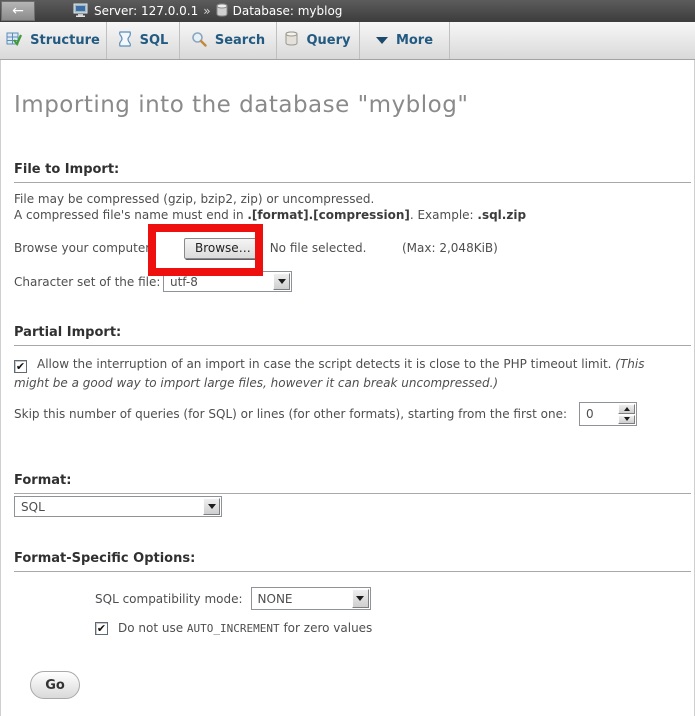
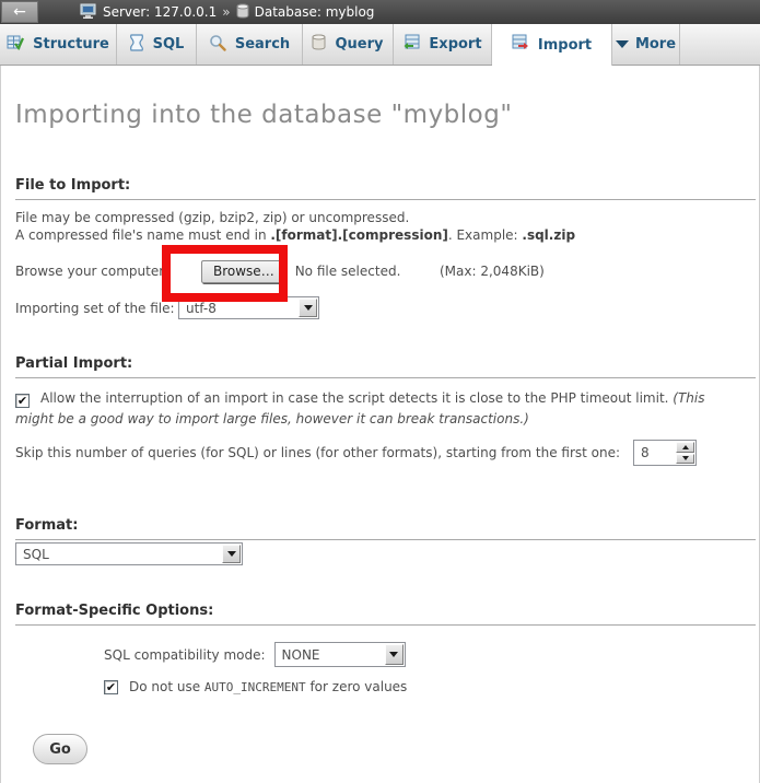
  ←
  Server: 127.0.0.1
  »
  Database: myblog
  Structure
  SQL
  Search
  Query
+ Export
+ Import
  More
  Importing into the database "myblog"
  File to Import:
  File may be compressed (gzip, bzip2, zip) or uncompressed.
  A compressed file's name must end in .[format].[compression]. Example: .sql.zip
  Browse your computer:
  Browse…
  No file selected.
  (Max: 2,048KiB)
- Character set of the file:
+ Importing set of the file:
  utf-8
  Partial Import:
  ✔
- Allow the interruption of an import in case the script detects it is close to the PHP timeout limit. (This might be a good way to import large files, however it can break uncompressed.)
+ Allow the interruption of an import in case the script detects it is close to the PHP timeout limit. (This might be a good way to import large files, however it can break transactions.)
  Skip this number of queries (for SQL) or lines (for other formats), starting from the first one:
- 0
+ 8
  Format:
  SQL
  Format-Specific Options:
  SQL compatibility mode:
  NONE
  ✔
  Do not use AUTO_INCREMENT for zero values
  Go
